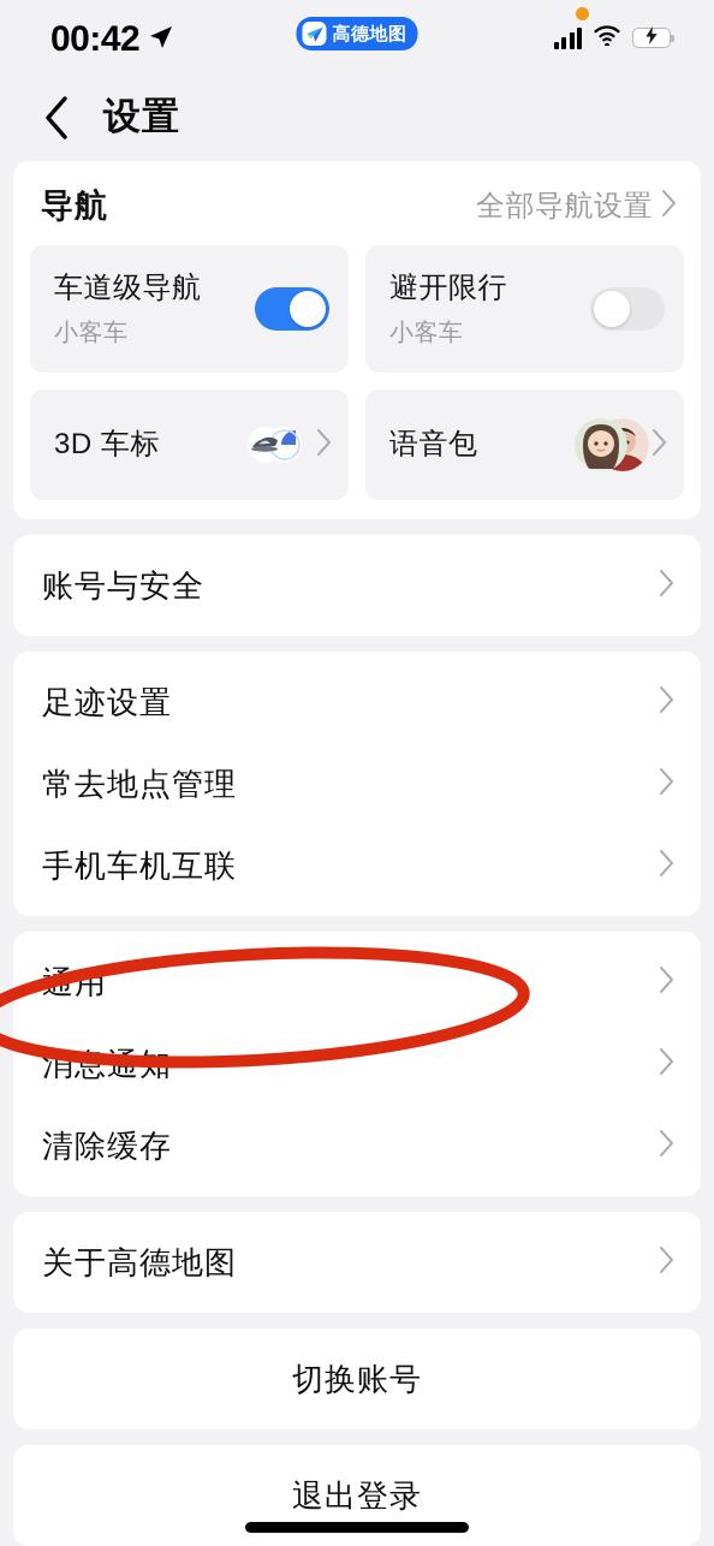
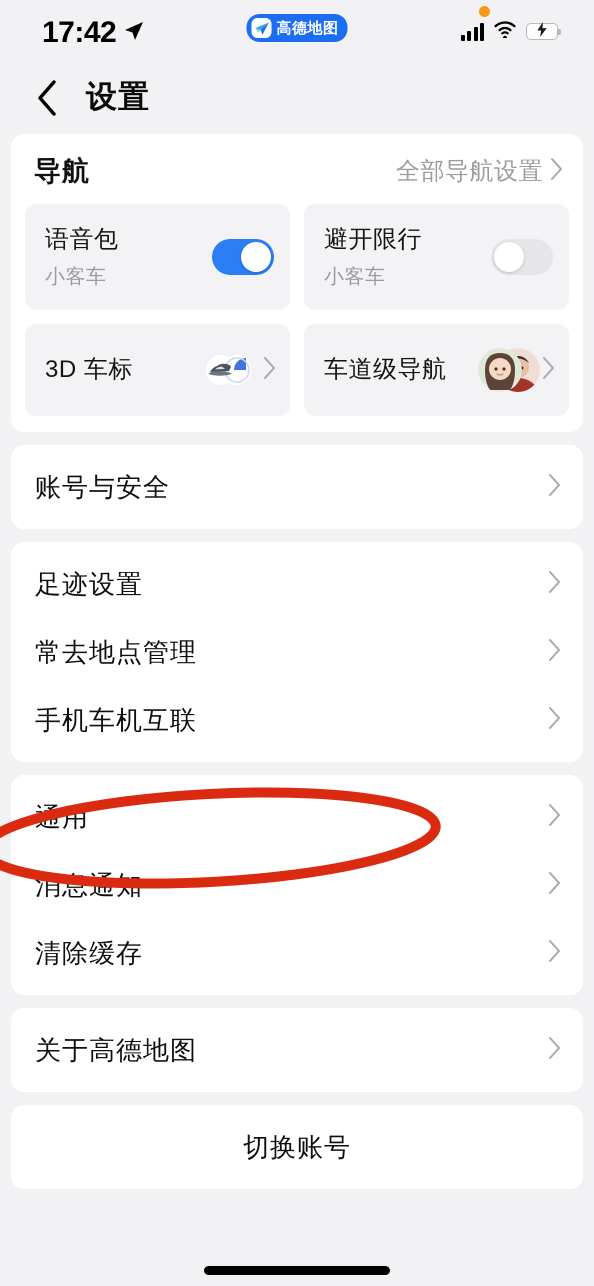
- 00:42
+ 17:42
  高德地图
  设置
  导航
  全部导航设置
- 车道级导航
+ 语音包
  小客车
  避开限行
  小客车
  3D 车标
- 语音包
+ 车道级导航
  账号与安全
  足迹设置
  常去地点管理
  手机车机互联
  清除缓存
  关于高德地图
  切换账号
- 退出登录
